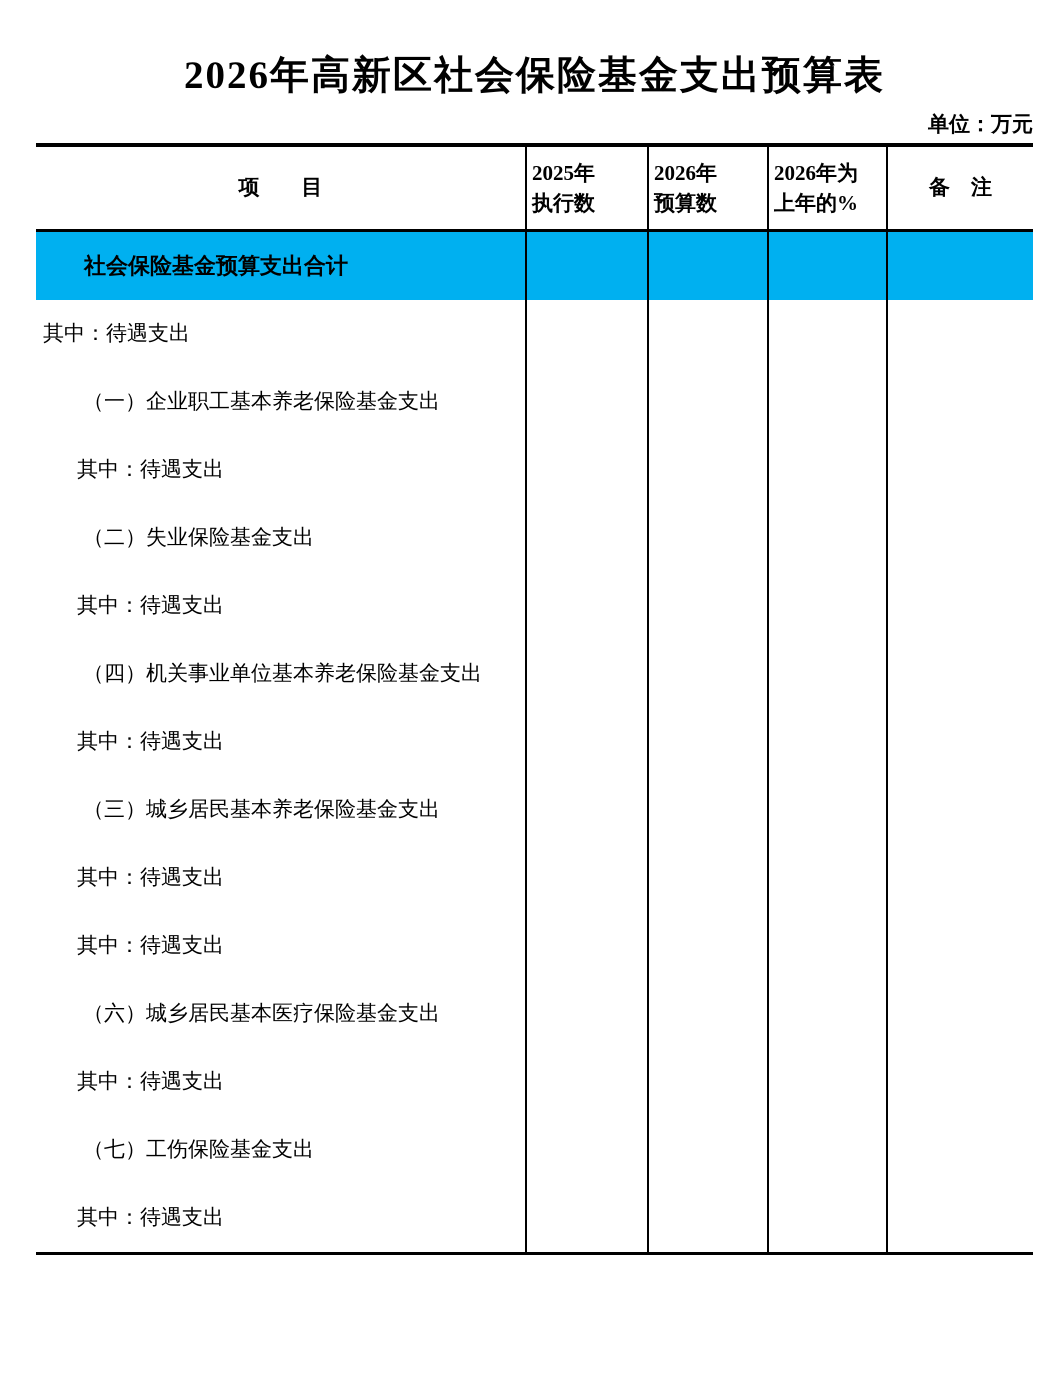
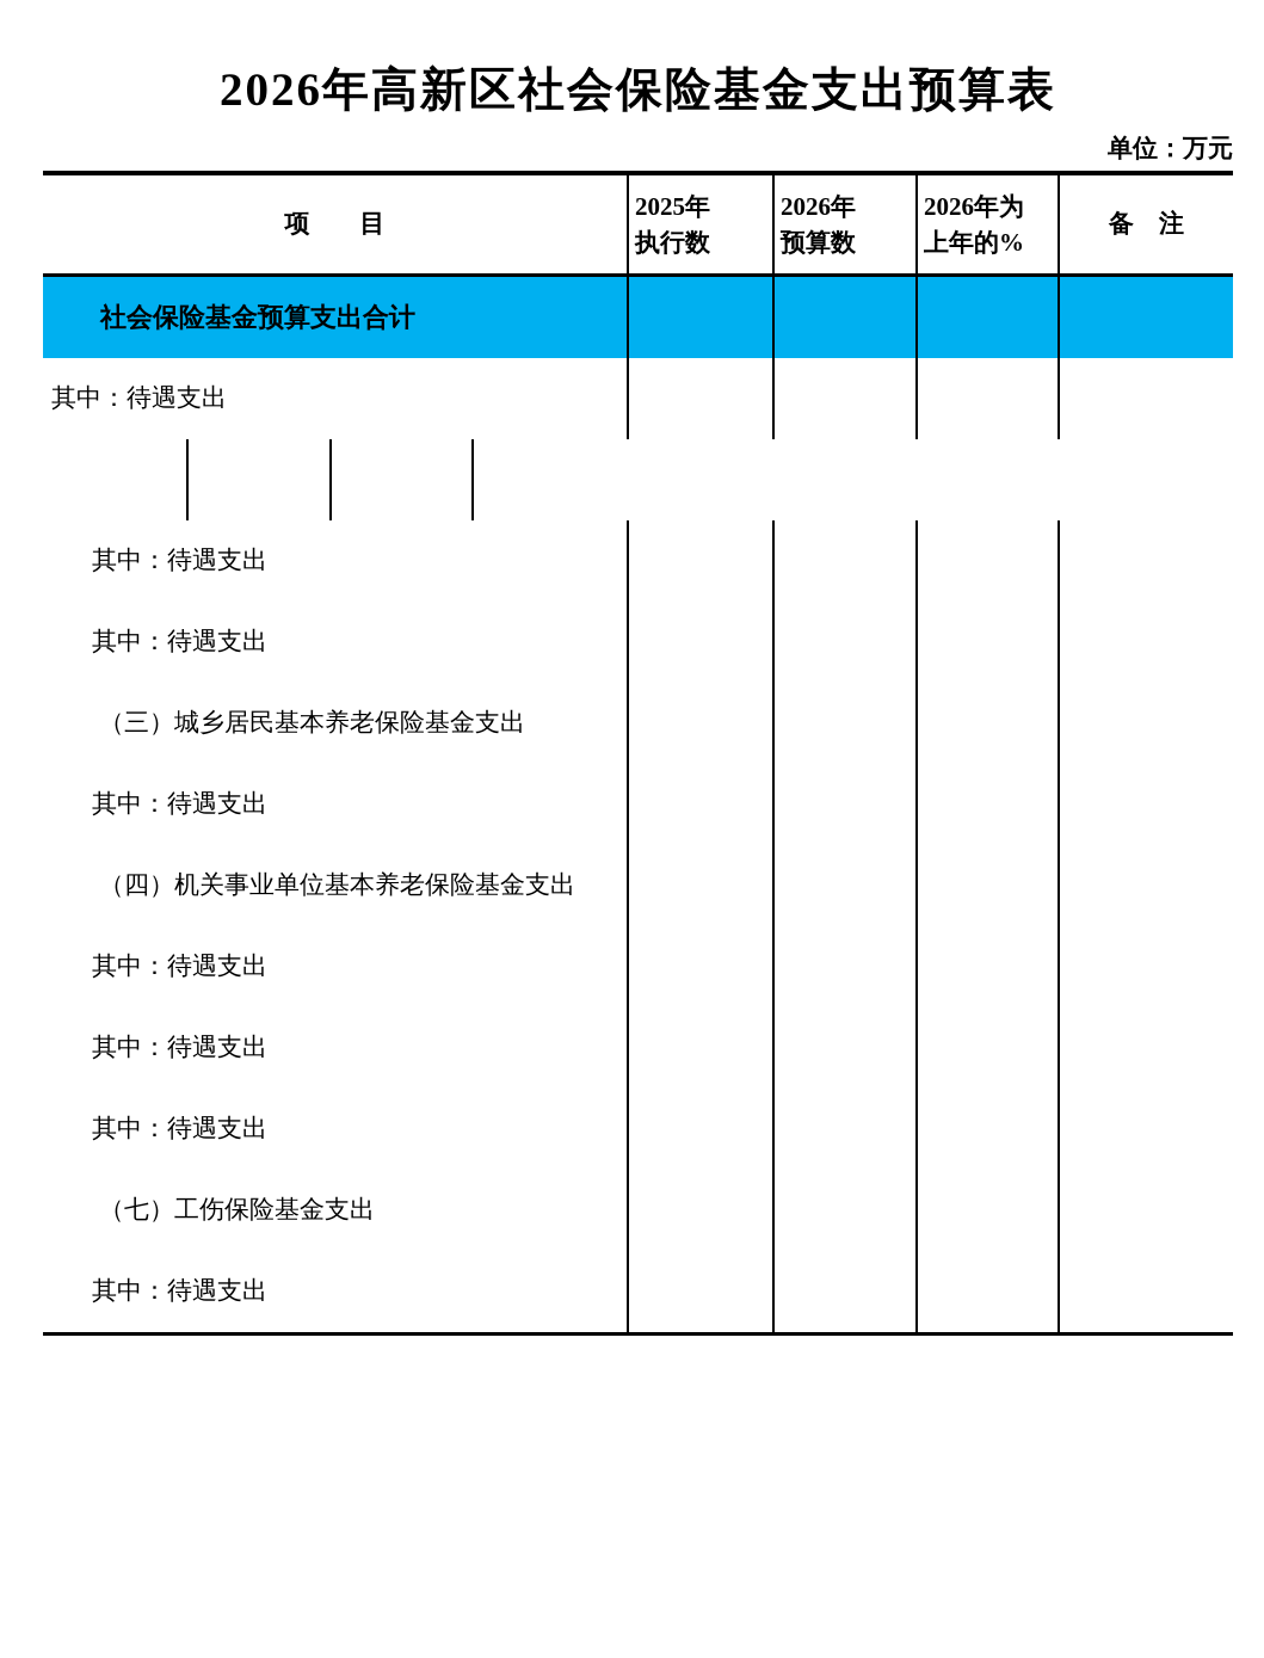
  2026年高新区社会保险基金支出预算表
  单位：万元
  项 目
  2025年
  执行数
  2026年
  预算数
  2026年为
  上年的%
  备 注
  社会保险基金预算支出合计
  其中：待遇支出
- （一）企业职工基本养老保险基金支出
  其中：待遇支出
- （二）失业保险基金支出
  其中：待遇支出
- （四）机关事业单位基本养老保险基金支出
+ （三）城乡居民基本养老保险基金支出
  其中：待遇支出
- （三）城乡居民基本养老保险基金支出
+ （四）机关事业单位基本养老保险基金支出
  其中：待遇支出
  其中：待遇支出
- （六）城乡居民基本医疗保险基金支出
  其中：待遇支出
  （七）工伤保险基金支出
  其中：待遇支出
